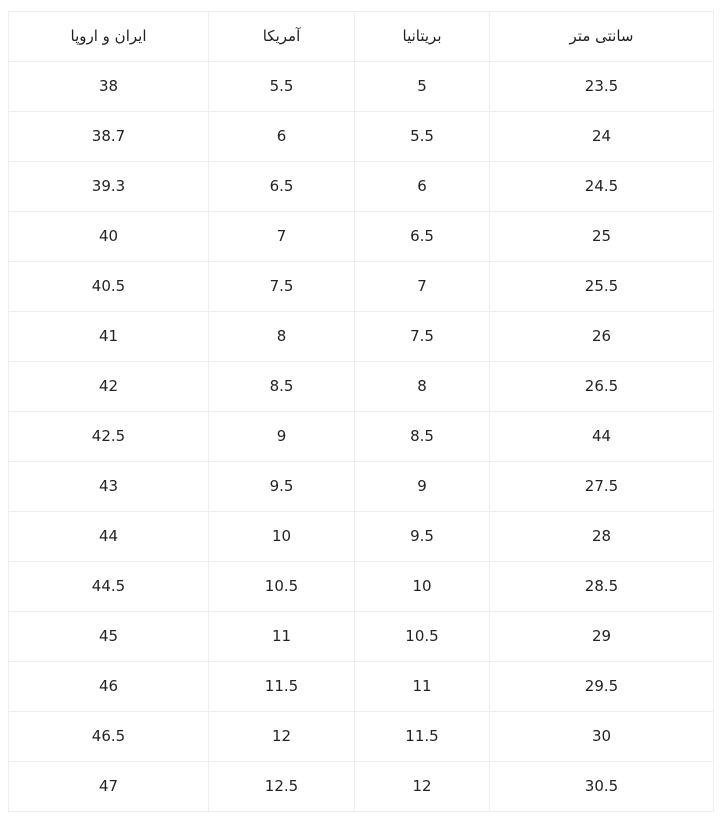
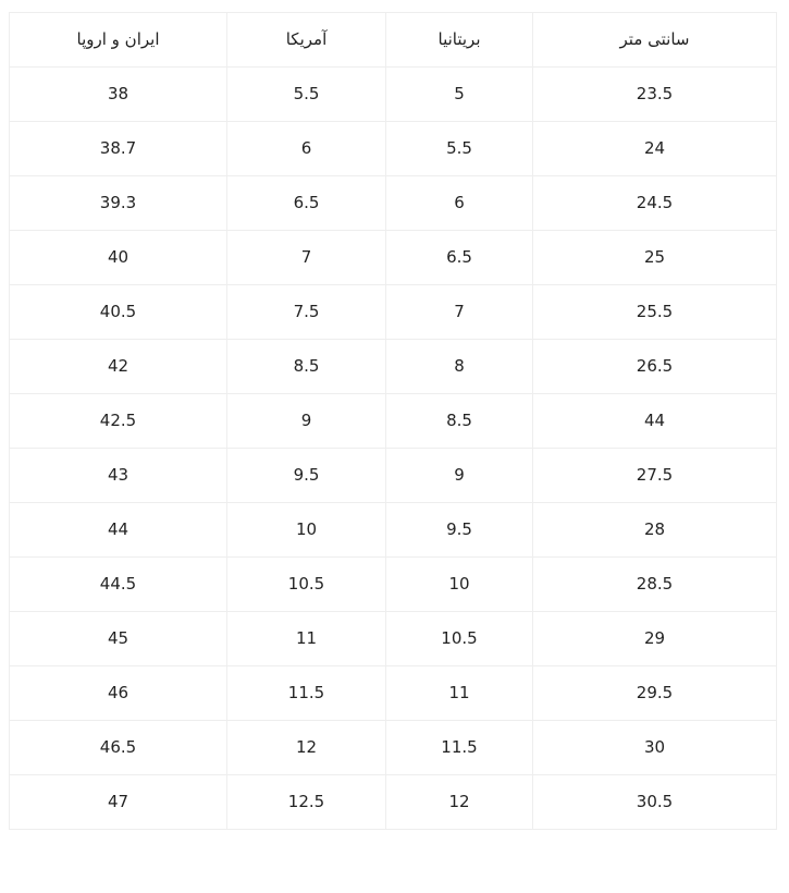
  سانتی متر	بریتانیا	آمریکا	ایران و اروپا
  23.5	5	5.5	38
  24	5.5	6	38.7
  24.5	6	6.5	39.3
  25	6.5	7	40
  25.5	7	7.5	40.5
- 26	7.5	8	41
  26.5	8	8.5	42
  44	8.5	9	42.5
  27.5	9	9.5	43
  28	9.5	10	44
  28.5	10	10.5	44.5
  29	10.5	11	45
  29.5	11	11.5	46
  30	11.5	12	46.5
  30.5	12	12.5	47
